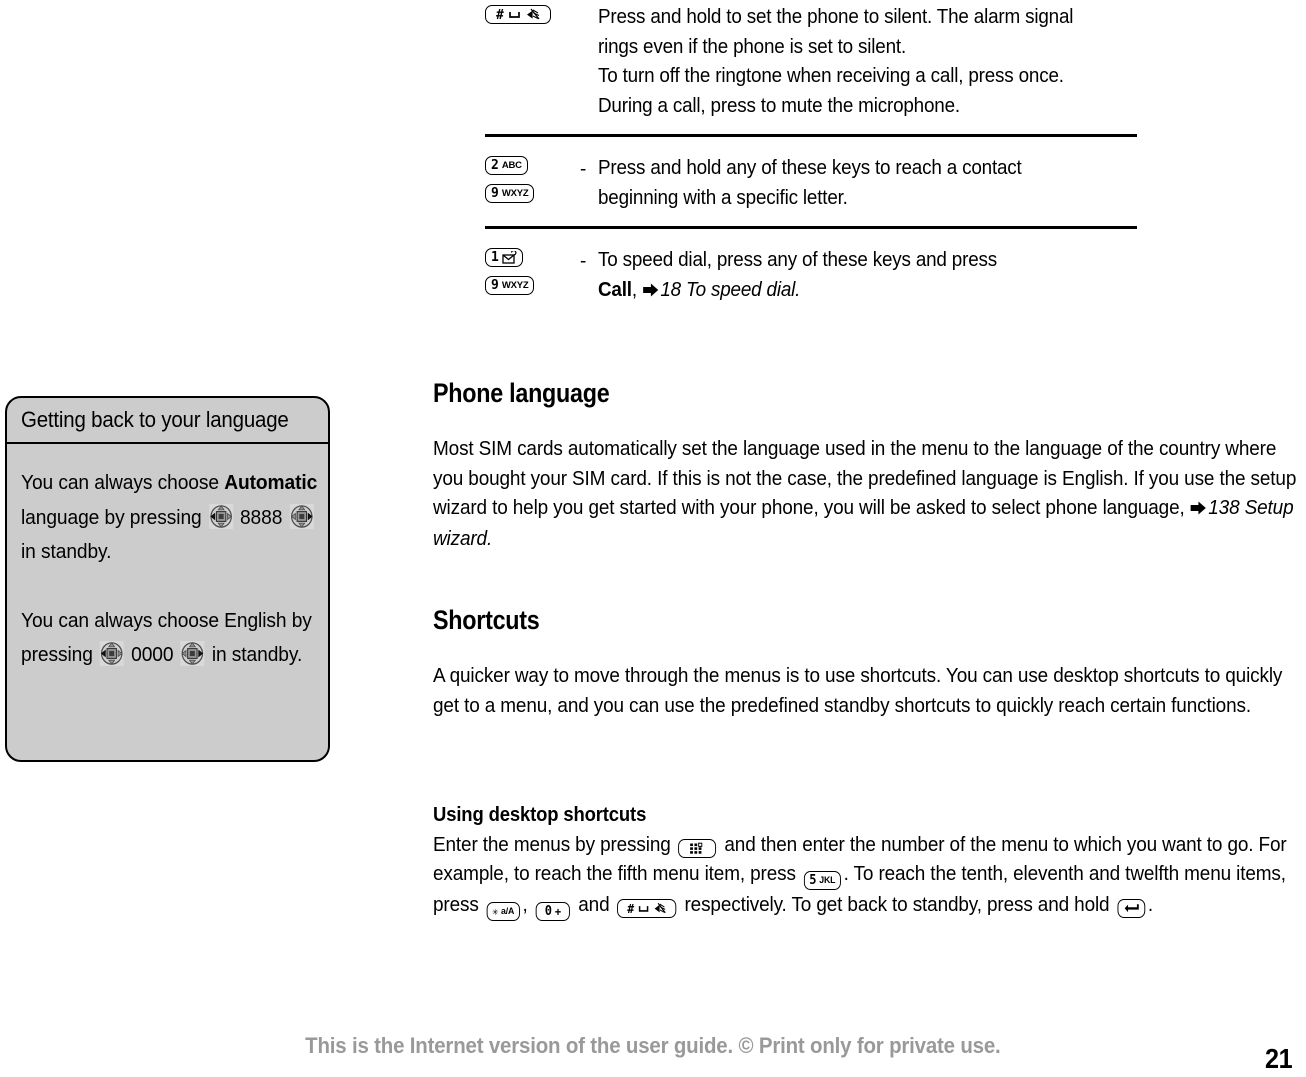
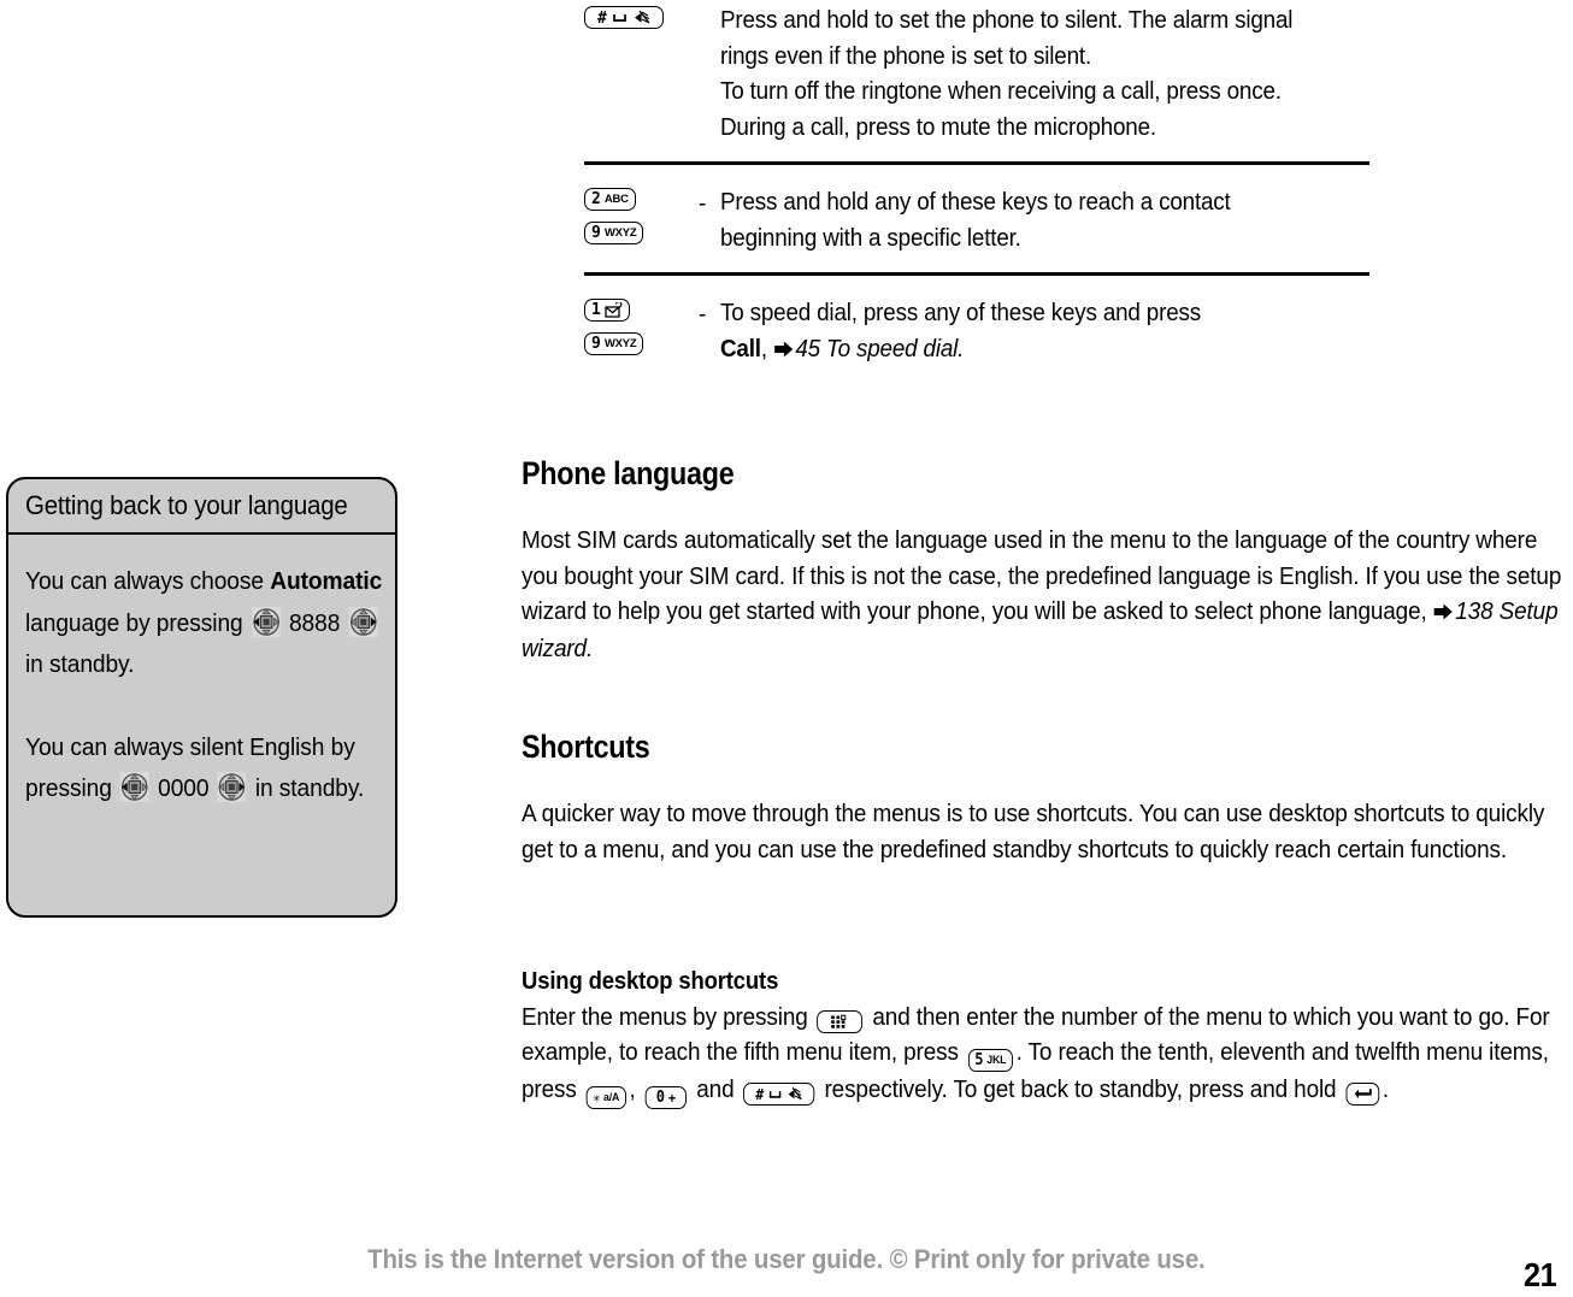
  #
  Press and hold to set the phone to silent. The alarm signal rings even if the phone is set to silent.
  To turn off the ringtone when receiving a call, press once.
  During a call, press to mute the microphone.
  2
  ABC
  9
  WXYZ
  -
  Press and hold any of these keys to reach a contact beginning with a specific letter.
  1
  9
  WXYZ
  -
  To speed dial, press any of these keys and press
- Call, 18 To speed dial.
+ Call, 45 To speed dial.
  Phone language
  Most SIM cards automatically set the language used in the menu to the language of the country where you bought your SIM card. If this is not the case, the predefined language is English. If you use the setup wizard to help you get started with your phone, you will be asked to select phone language, 138 Setup wizard.
  Shortcuts
  A quicker way to move through the menus is to use shortcuts. You can use desktop shortcuts to quickly get to a menu, and you can use the predefined standby shortcuts to quickly reach certain functions.
  Using desktop shortcuts
  Enter the menus by pressing and then enter the number of the menu to which you want to go. For example, to reach the fifth menu item, press
  5
  JKL
  . To reach the tenth, eleventh and twelfth menu items, press
  ✳
  a/A
  ,
  0
  +
  and
  #
  respectively. To get back to standby, press and hold .
  Getting back to your language
  You can always choose Automatic language by pressing 8888 in standby.
- You can always choose English by pressing 0000 in standby.
+ You can always silent English by pressing 0000 in standby.
  This is the Internet version of the user guide. © Print only for private use.
  21
